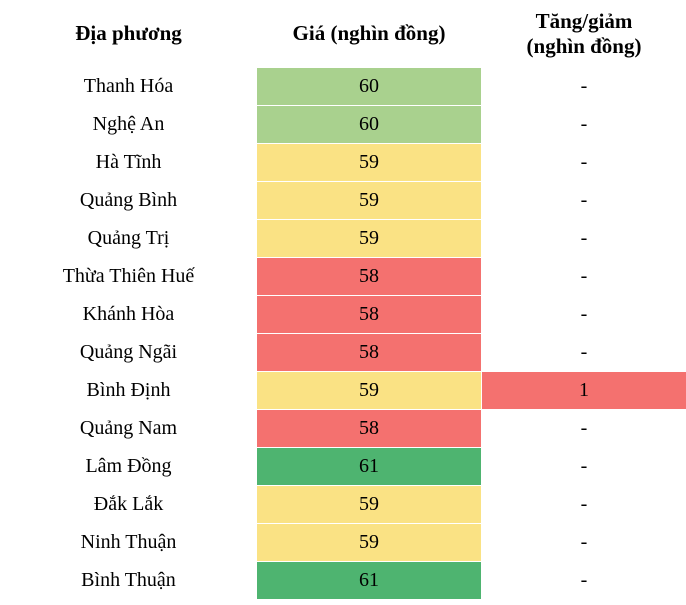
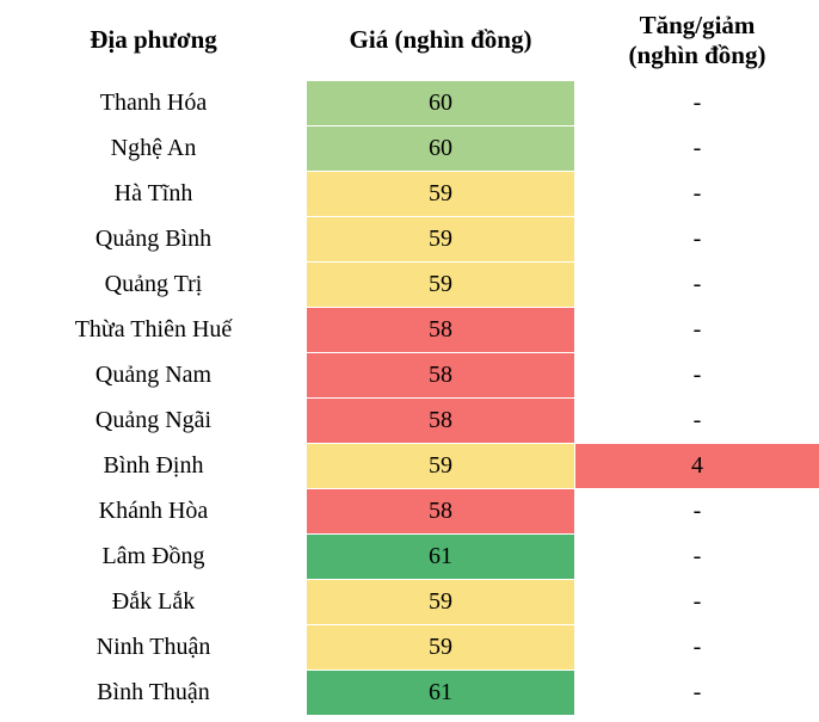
  Địa phương	Giá (nghìn đồng)	Tăng/giảm (nghìn đồng)
  Thanh Hóa	60	-
  Nghệ An	60	-
  Hà Tĩnh	59	-
  Quảng Bình	59	-
  Quảng Trị	59	-
  Thừa Thiên Huế	58	-
- Khánh Hòa	58	-
+ Quảng Nam	58	-
  Quảng Ngãi	58	-
- Bình Định	59	1
+ Bình Định	59	4
- Quảng Nam	58	-
+ Khánh Hòa	58	-
  Lâm Đồng	61	-
  Đắk Lắk	59	-
  Ninh Thuận	59	-
  Bình Thuận	61	-
